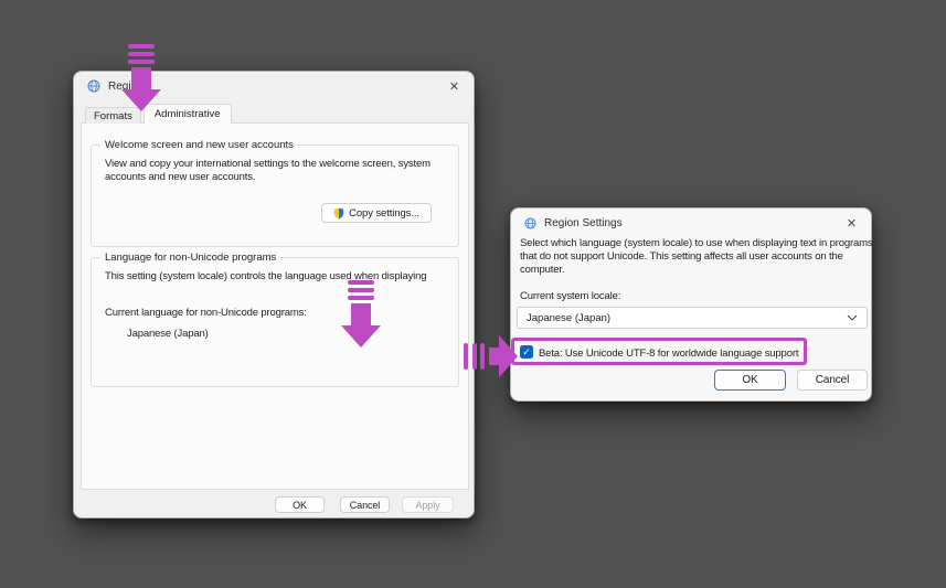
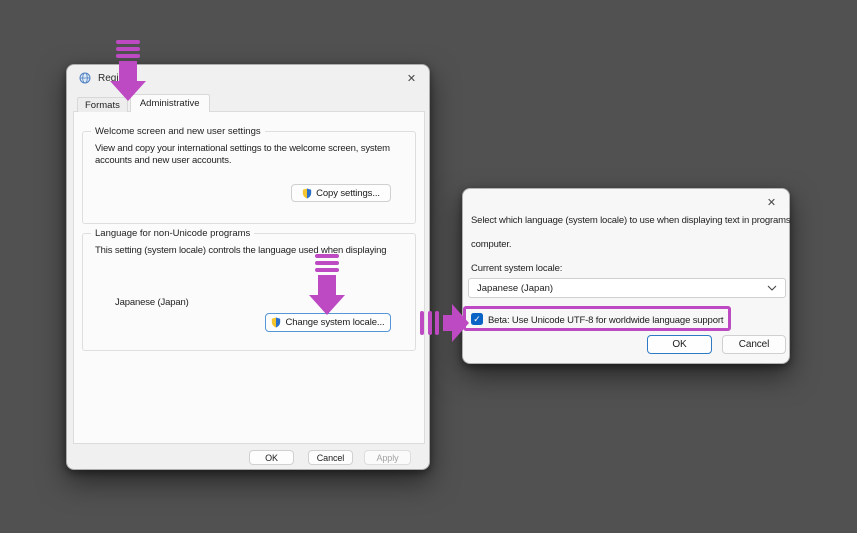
  ✕
  Formats
  Administrative
- Welcome screen and new user accounts
+ Welcome screen and new user settings
  View and copy your international settings to the welcome screen, system
  accounts and new user accounts.
  Copy settings...
  Language for non-Unicode programs
  This setting (system locale) controls the language used when displaying
- Current language for non-Unicode programs:
  Japanese (Japan)
+ Change system locale...
  OK
  Cancel
  Apply
- Region Settings
  ✕
  Select which language (system locale) to use when displaying text in programs
- that do not support Unicode. This setting affects all user accounts on the
  computer.
  Current system locale:
  Japanese (Japan)
  ✓
  Beta: Use Unicode UTF-8 for worldwide language support
  OK
  Cancel
